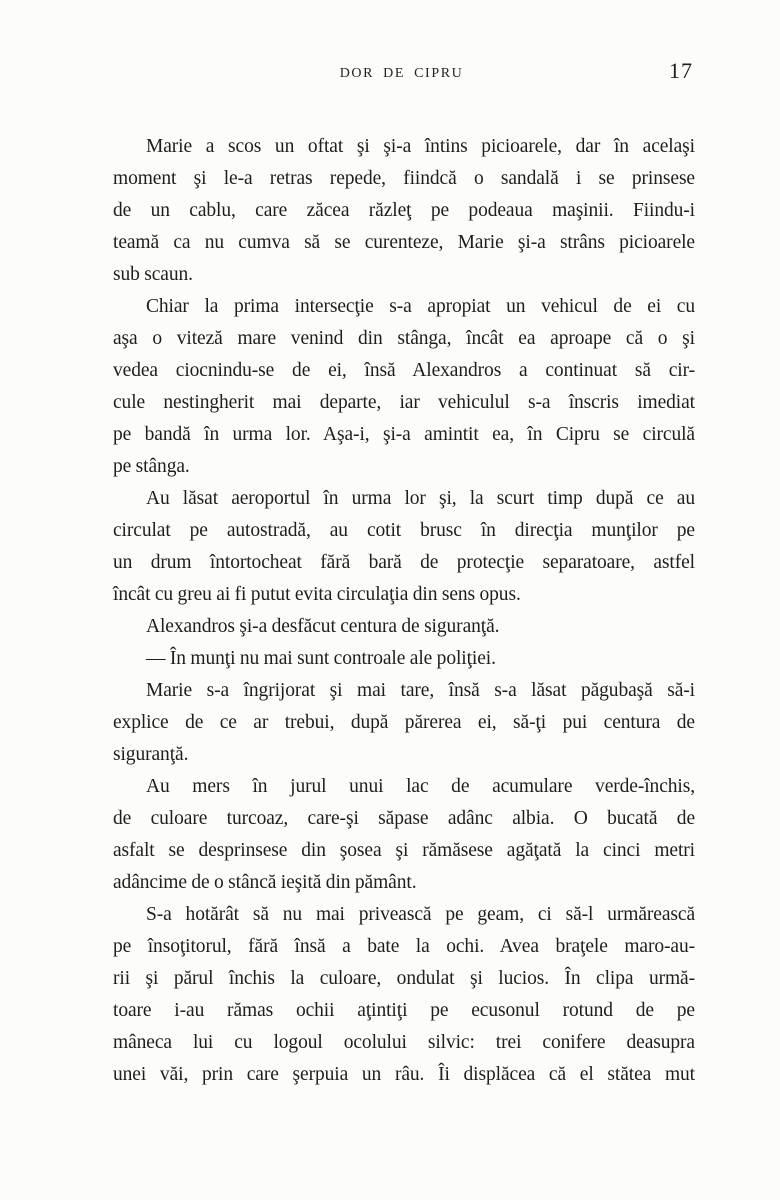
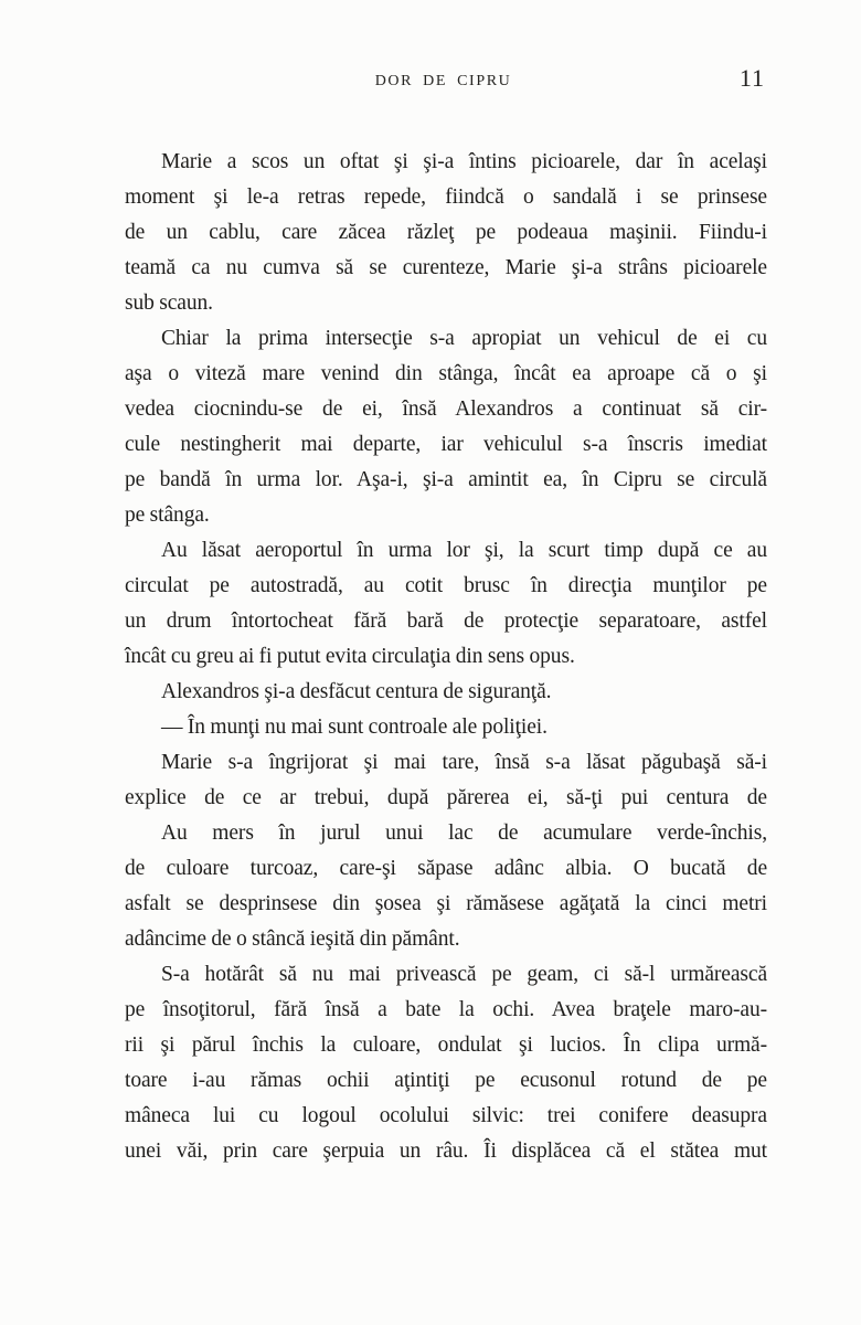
  DOR DE CIPRU
- 17
+ 11
  Marie a scos un oftat şi şi-a întins picioarele, dar în acelaşi
  moment şi le-a retras repede, fiindcă o sandală i se prinsese
  de un cablu, care zăcea răzleţ pe podeaua maşinii. Fiindu-i
  teamă ca nu cumva să se curenteze, Marie şi-a strâns picioarele
  sub scaun.
  Chiar la prima intersecţie s-a apropiat un vehicul de ei cu
  aşa o viteză mare venind din stânga, încât ea aproape că o şi
  vedea ciocnindu-se de ei, însă Alexandros a continuat să cir-
  cule nestingherit mai departe, iar vehiculul s-a înscris imediat
  pe bandă în urma lor. Aşa-i, şi-a amintit ea, în Cipru se circulă
  pe stânga.
  Au lăsat aeroportul în urma lor şi, la scurt timp după ce au
  circulat pe autostradă, au cotit brusc în direcţia munţilor pe
  un drum întortocheat fără bară de protecţie separatoare, astfel
  încât cu greu ai fi putut evita circulaţia din sens opus.
  Alexandros şi-a desfăcut centura de siguranţă.
  — În munţi nu mai sunt controale ale poliţiei.
  Marie s-a îngrijorat şi mai tare, însă s-a lăsat păgubaşă să-i
  explice de ce ar trebui, după părerea ei, să-ţi pui centura de
- siguranţă.
  Au mers în jurul unui lac de acumulare verde-închis,
  de culoare turcoaz, care-şi săpase adânc albia. O bucată de
  asfalt se desprinsese din şosea şi rămăsese agăţată la cinci metri
  adâncime de o stâncă ieşită din pământ.
  S-a hotărât să nu mai privească pe geam, ci să-l urmărească
  pe însoţitorul, fără însă a bate la ochi. Avea braţele maro-au-
  rii şi părul închis la culoare, ondulat şi lucios. În clipa urmă-
  toare i-au rămas ochii aţintiţi pe ecusonul rotund de pe
  mâneca lui cu logoul ocolului silvic: trei conifere deasupra
  unei văi, prin care şerpuia un râu. Îi displăcea că el stătea mut
